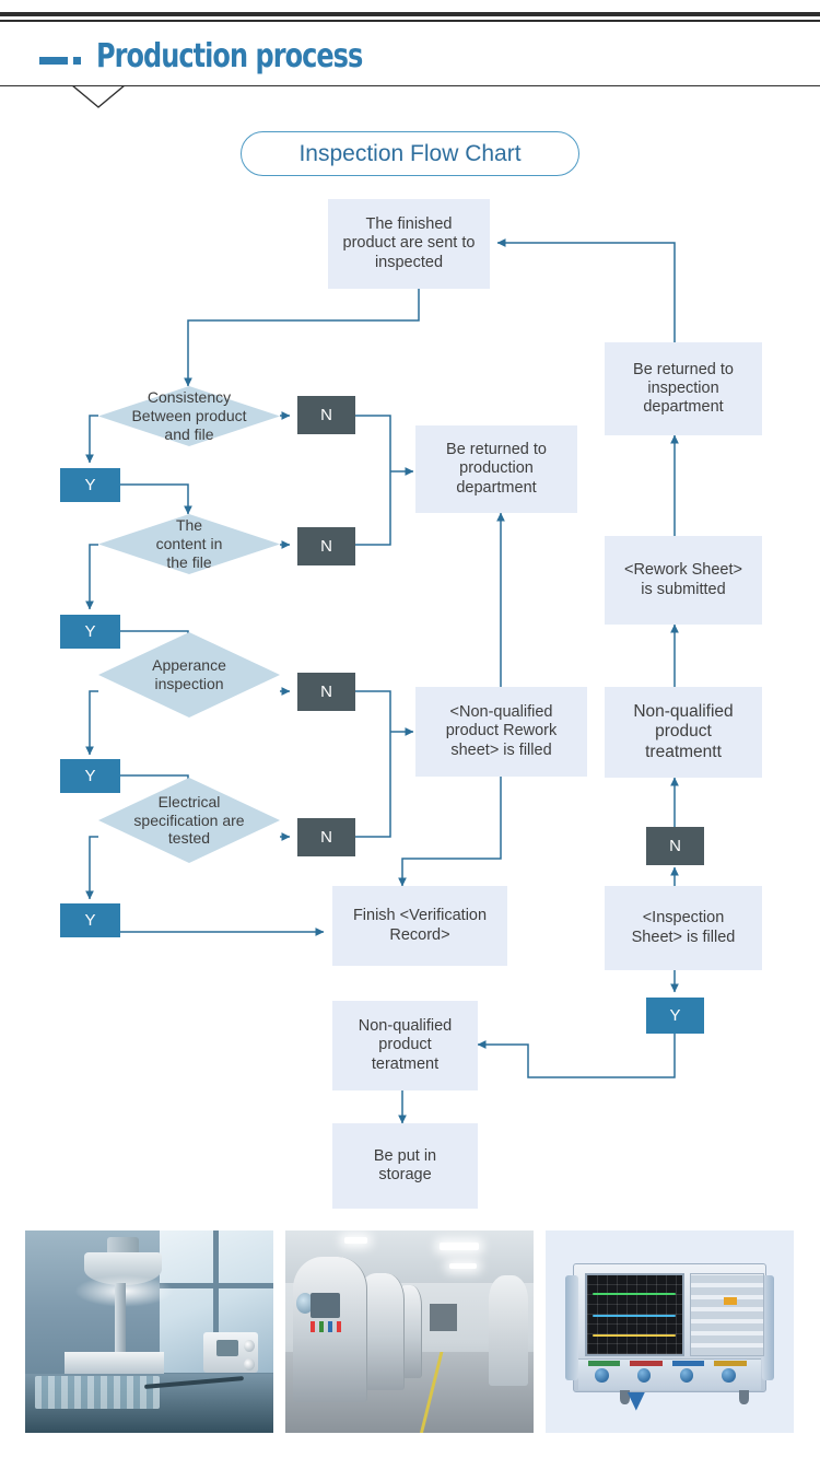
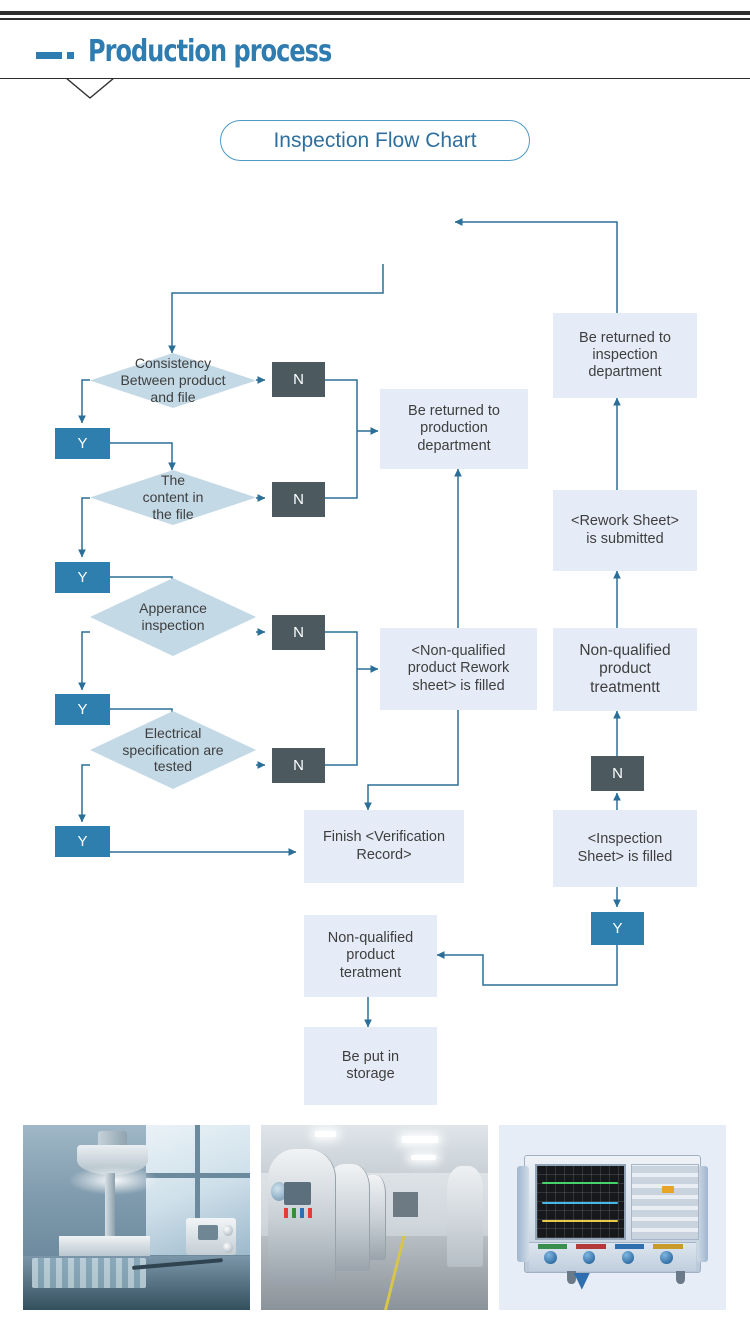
  Production process
  Inspection Flow Chart
- The finished
- product are sent to
- inspected
  Consistency
  Between product
  and file
  The
  content in
  the file
  Apperance
  inspection
  Electrical
  specification are
  tested
  Y
  Y
  Y
  Y
  N
  N
  N
  N
  N
  Y
  Be returned to
  production
  department
  Be returned to
  inspection
  department
  <Rework Sheet>
  is submitted
  <Non-qualified
  product Rework
  sheet> is filled
  Non-qualified
  product
  treatmentt
  Finish <Verification
  Record>
  <Inspection
  Sheet> is filled
  Non-qualified
  product
  teratment
  Be put in
  storage
